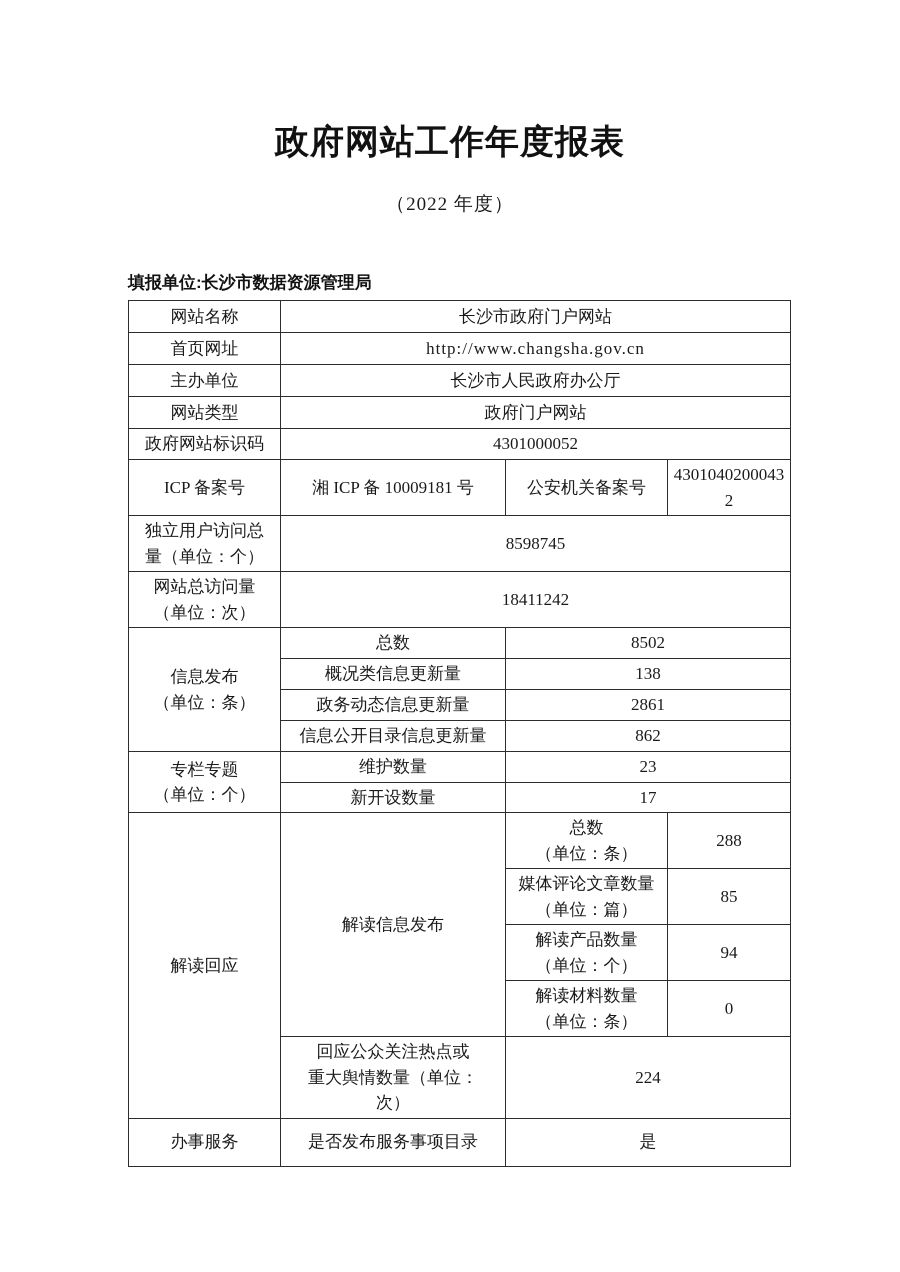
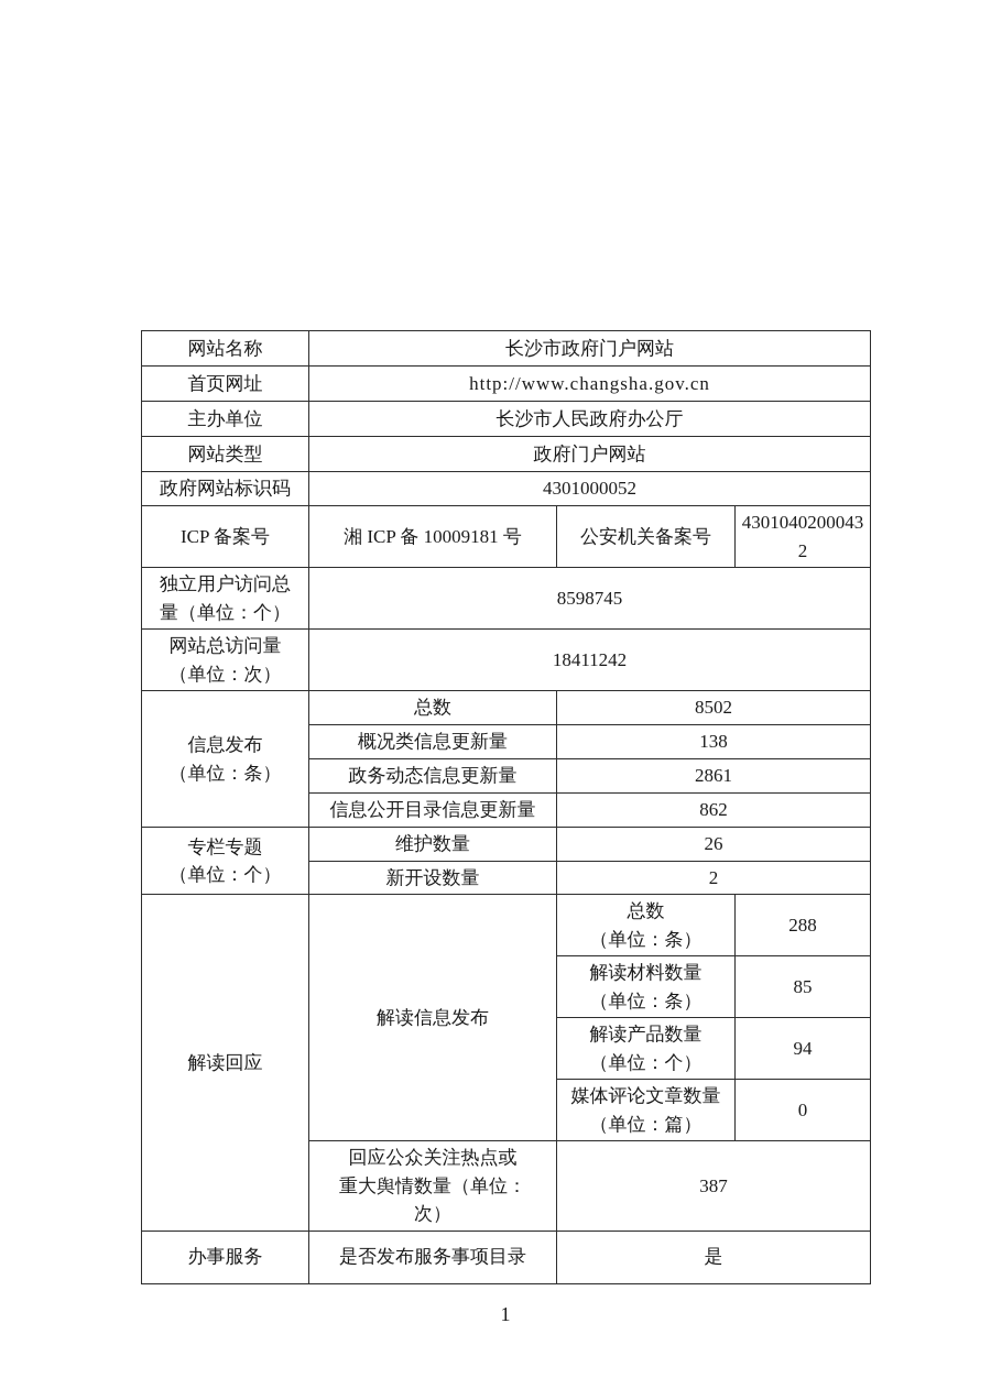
- 政府网站工作年度报表
- （2022 年度）
- 填报单位:长沙市数据资源管理局
  网站名称	长沙市政府门户网站
  首页网址	http://www.changsha.gov.cn
  主办单位	长沙市人民政府办公厅
  网站类型	政府门户网站
  政府网站标识码	4301000052
  ICP 备案号	湘 ICP 备 10009181 号	公安机关备案号	43010402000432
  独立用户访问总 量（单位：个）	8598745
  网站总访问量 （单位：次）	18411242
  信息发布 （单位：条）	总数	8502
  概况类信息更新量	138
  政务动态信息更新量	2861
  信息公开目录信息更新量	862
- 专栏专题 （单位：个）	维护数量	23
+ 专栏专题 （单位：个）	维护数量	26
- 新开设数量	17
+ 新开设数量	2
  解读回应	解读信息发布	总数 （单位：条）	288
- 媒体评论文章数量 （单位：篇）	85
+ 解读材料数量 （单位：条）	85
  解读产品数量 （单位：个）	94
- 解读材料数量 （单位：条）	0
+ 媒体评论文章数量 （单位：篇）	0
- 回应公众关注热点或 重大舆情数量（单位： 次）	224
+ 回应公众关注热点或 重大舆情数量（单位： 次）	387
  办事服务	是否发布服务事项目录	是
+ 1
